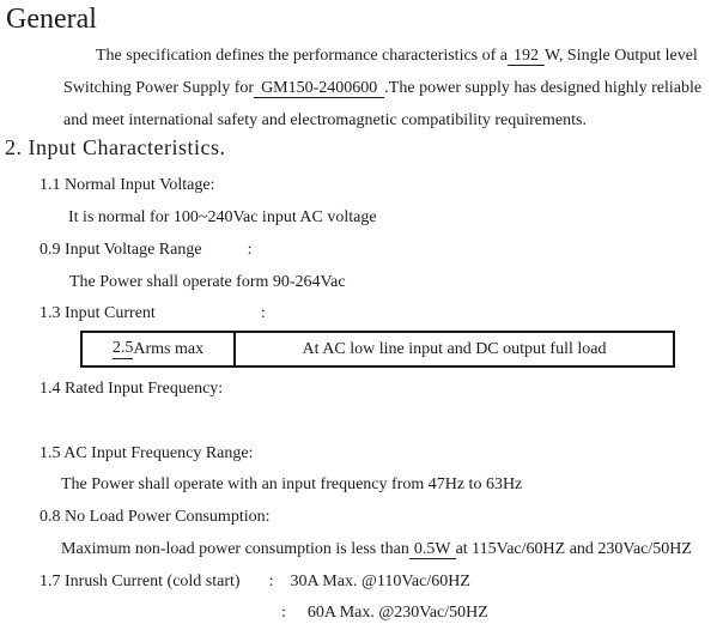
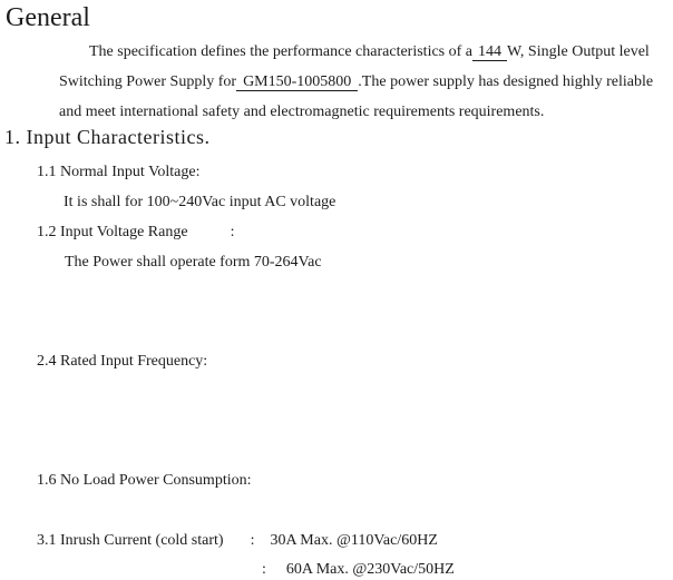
  General
- The specification defines the performance characteristics of a 192 W, Single Output level
+ The specification defines the performance characteristics of a 144 W, Single Output level
- Switching Power Supply for GM150-2400600 .The power supply has designed highly reliable
+ Switching Power Supply for GM150-1005800 .The power supply has designed highly reliable
- and meet international safety and electromagnetic compatibility requirements.
+ and meet international safety and electromagnetic requirements requirements.
- 2. Input Characteristics.
+ 1. Input Characteristics.
  1.1 Normal Input Voltage:
- It is normal for 100~240Vac input AC voltage
+ It is shall for 100~240Vac input AC voltage
- 0.9 Input Voltage Range :
+ 1.2 Input Voltage Range :
- The Power shall operate form 90-264Vac
+ The Power shall operate form 70-264Vac
- 1.3 Input Current :
- 2.5
- Arms max
- At AC low line input and DC output full load
- 1.4 Rated Input Frequency:
+ 2.4 Rated Input Frequency:
- 1.5 AC Input Frequency Range:
- The Power shall operate with an input frequency from 47Hz to 63Hz
- 0.8 No Load Power Consumption:
+ 1.6 No Load Power Consumption:
- Maximum non-load power consumption is less than 0.5W at 115Vac/60HZ and 230Vac/50HZ
- 1.7 Inrush Current (cold start) : 30A Max. @110Vac/60HZ
+ 3.1 Inrush Current (cold start) : 30A Max. @110Vac/60HZ
  : 60A Max. @230Vac/50HZ
